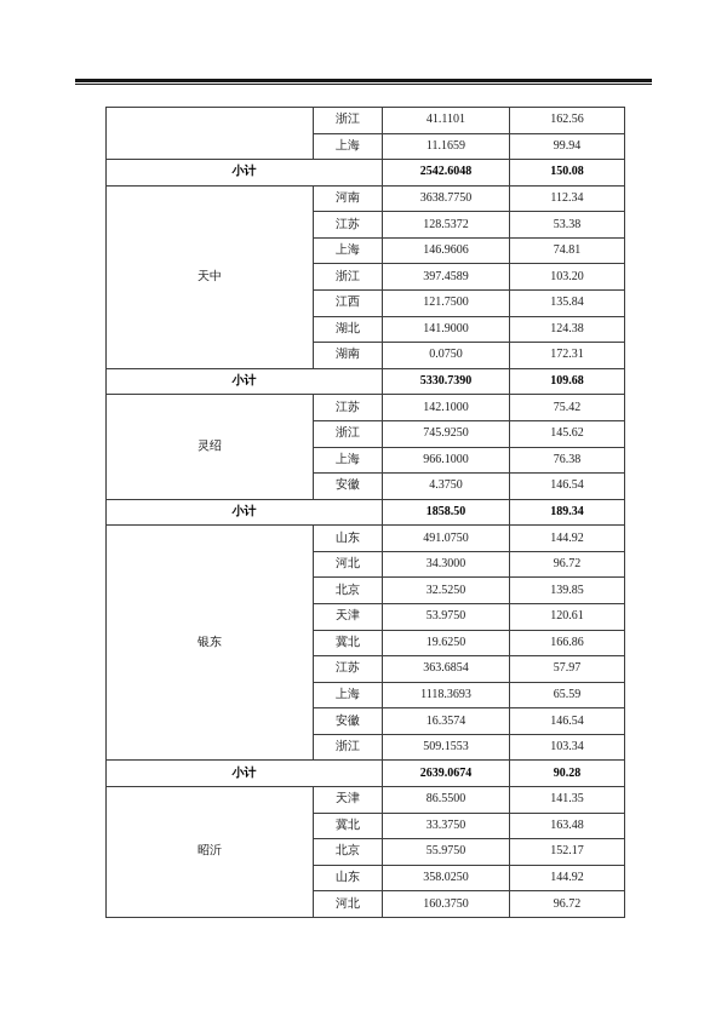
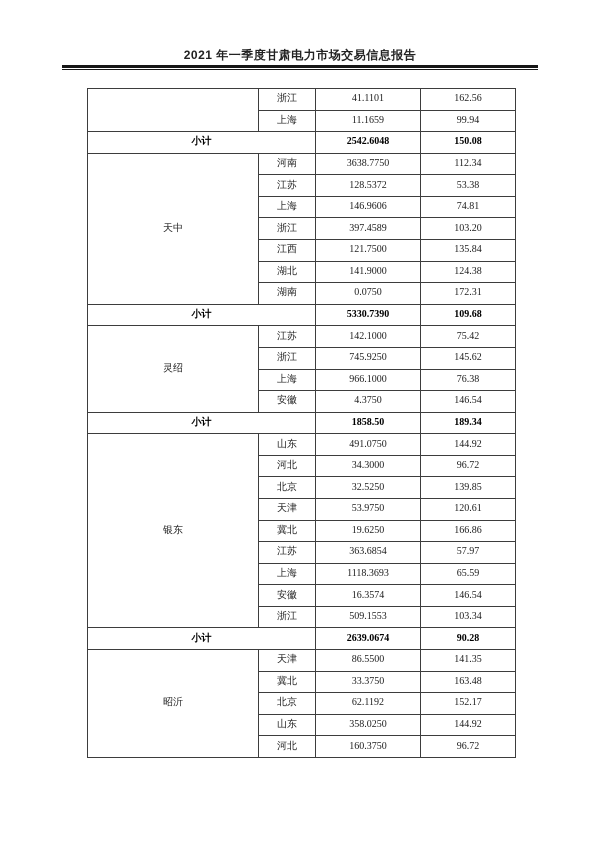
+ 2021 年一季度甘肃电力市场交易信息报告
  	浙江	41.1101	162.56
  上海	11.1659	99.94
  小计	2542.6048	150.08
  天中	河南	3638.7750	112.34
  江苏	128.5372	53.38
  上海	146.9606	74.81
  浙江	397.4589	103.20
  江西	121.7500	135.84
  湖北	141.9000	124.38
  湖南	0.0750	172.31
  小计	5330.7390	109.68
  灵绍	江苏	142.1000	75.42
  浙江	745.9250	145.62
  上海	966.1000	76.38
  安徽	4.3750	146.54
  小计	1858.50	189.34
  银东	山东	491.0750	144.92
  河北	34.3000	96.72
  北京	32.5250	139.85
  天津	53.9750	120.61
  冀北	19.6250	166.86
  江苏	363.6854	57.97
  上海	1118.3693	65.59
  安徽	16.3574	146.54
  浙江	509.1553	103.34
  小计	2639.0674	90.28
  昭沂	天津	86.5500	141.35
  冀北	33.3750	163.48
- 北京	55.9750	152.17
+ 北京	62.1192	152.17
  山东	358.0250	144.92
  河北	160.3750	96.72
